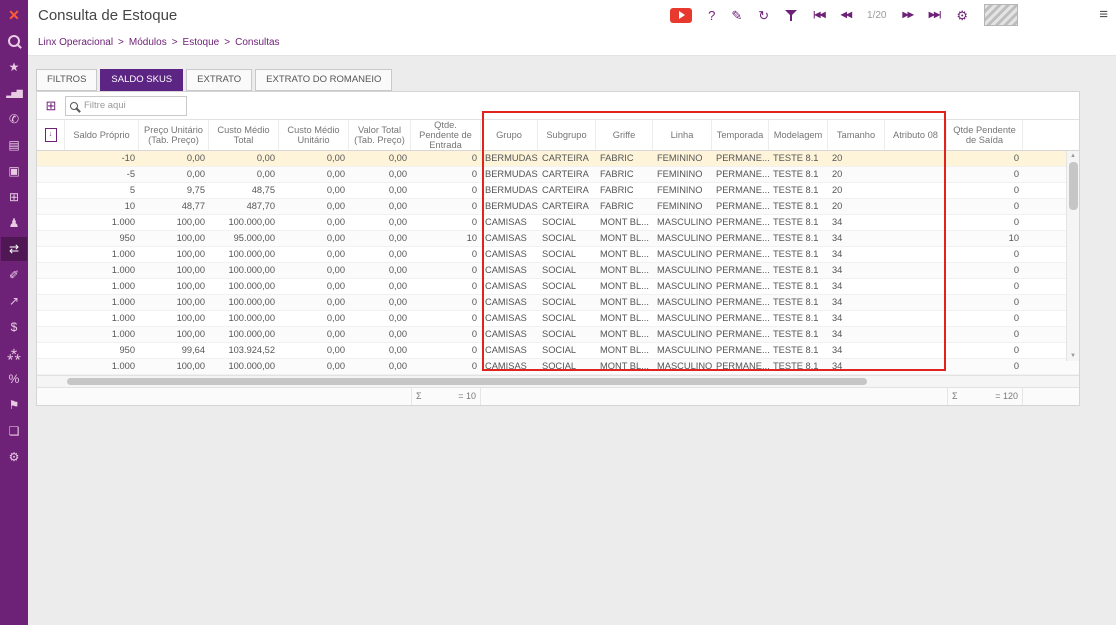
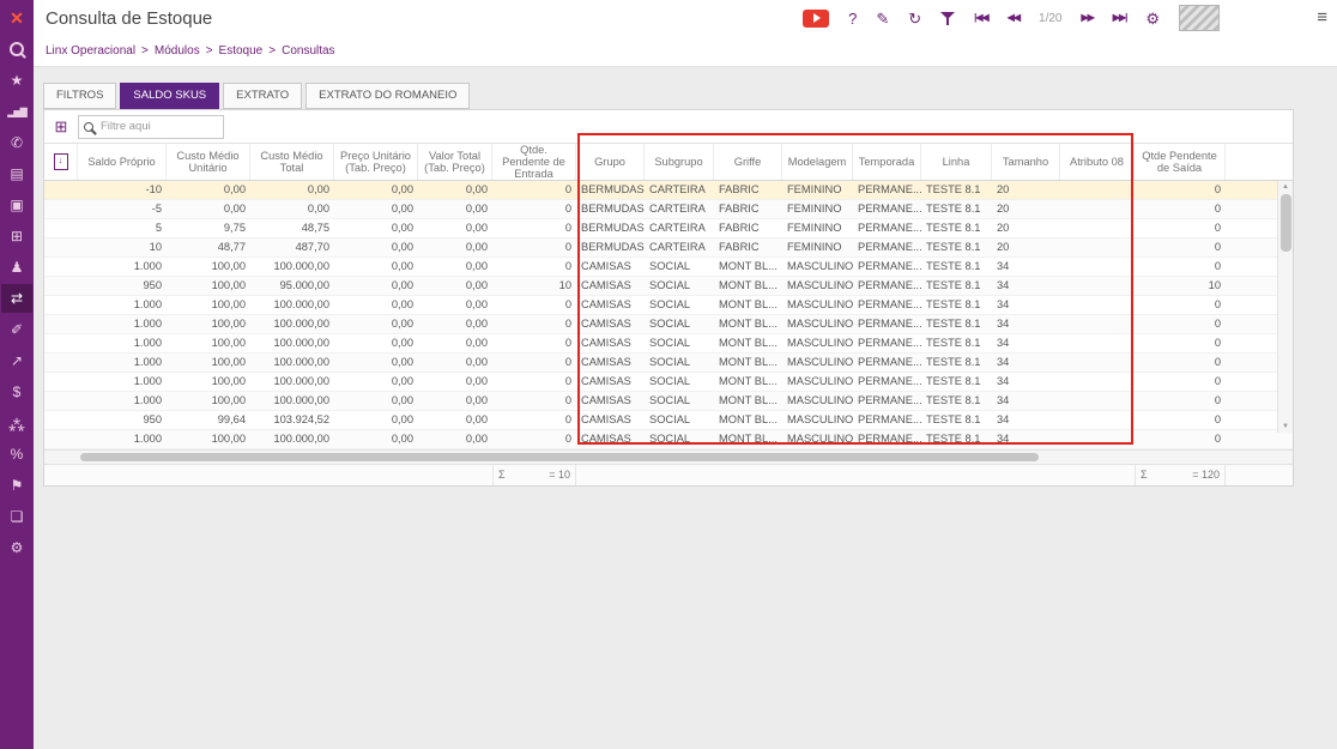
  ✕
  ★
  ▂▅▇
  ✆
  ▤
  ▣
  ⊞
  ♟
  ⇄
  ✐
  ↗
  $
  ⁂
  %
  ⚑
  ❏
  ⚙
  Consulta de Estoque
  ?
  ✎
  ↻
  |◀◀
  ◀◀
  1/20
  ▶▶
  ▶▶|
  ⚙
  ≡
  Linx Operacional
  >
  Módulos
  >
  Estoque
  >
  Consultas
  FILTROS
  SALDO SKUS
  EXTRATO
  EXTRATO DO ROMANEIO
  ⊞
  Filtre aqui
  Saldo Próprio
- Preço Unitário (Tab. Preço)
+ Custo Médio Unitário
  Custo Médio Total
- Custo Médio Unitário
+ Preço Unitário (Tab. Preço)
  Valor Total (Tab. Preço)
  Qtde. Pendente de Entrada
  Grupo
  Subgrupo
  Griffe
- Linha
+ Modelagem
  Temporada
- Modelagem
+ Linha
  Tamanho
  Atributo 08
  Qtde Pendente de Saída
  -10
  0,00
  0,00
  0,00
  0,00
  0
  BERMUDAS
  CARTEIRA
  FABRIC
  FEMININO
  PERMANE...
  TESTE 8.1
  20
  0
  -5
  0,00
  0,00
  0,00
  0,00
  0
  BERMUDAS
  CARTEIRA
  FABRIC
  FEMININO
  PERMANE...
  TESTE 8.1
  20
  0
  5
  9,75
  48,75
  0,00
  0,00
  0
  BERMUDAS
  CARTEIRA
  FABRIC
  FEMININO
  PERMANE...
  TESTE 8.1
  20
  0
  10
  48,77
  487,70
  0,00
  0,00
  0
  BERMUDAS
  CARTEIRA
  FABRIC
  FEMININO
  PERMANE...
  TESTE 8.1
  20
  0
  1.000
  100,00
  100.000,00
  0,00
  0,00
  0
  CAMISAS
  SOCIAL
  MONT BL...
  MASCULINO
  PERMANE...
  TESTE 8.1
  34
  0
  950
  100,00
  95.000,00
  0,00
  0,00
  10
  CAMISAS
  SOCIAL
  MONT BL...
  MASCULINO
  PERMANE...
  TESTE 8.1
  34
  10
  1.000
  100,00
  100.000,00
  0,00
  0,00
  0
  CAMISAS
  SOCIAL
  MONT BL...
  MASCULINO
  PERMANE...
  TESTE 8.1
  34
  0
  1.000
  100,00
  100.000,00
  0,00
  0,00
  0
  CAMISAS
  SOCIAL
  MONT BL...
  MASCULINO
  PERMANE...
  TESTE 8.1
  34
  0
  1.000
  100,00
  100.000,00
  0,00
  0,00
  0
  CAMISAS
  SOCIAL
  MONT BL...
  MASCULINO
  PERMANE...
  TESTE 8.1
  34
  0
  1.000
  100,00
  100.000,00
  0,00
  0,00
  0
  CAMISAS
  SOCIAL
  MONT BL...
  MASCULINO
  PERMANE...
  TESTE 8.1
  34
  0
  1.000
  100,00
  100.000,00
  0,00
  0,00
  0
  CAMISAS
  SOCIAL
  MONT BL...
  MASCULINO
  PERMANE...
  TESTE 8.1
  34
  0
  1.000
  100,00
  100.000,00
  0,00
  0,00
  0
  CAMISAS
  SOCIAL
  MONT BL...
  MASCULINO
  PERMANE...
  TESTE 8.1
  34
  0
  950
  99,64
  103.924,52
  0,00
  0,00
  0
  CAMISAS
  SOCIAL
  MONT BL...
  MASCULINO
  PERMANE...
  TESTE 8.1
  34
  0
  1.000
  100,00
  100.000,00
  0,00
  0,00
  0
  CAMISAS
  SOCIAL
  MONT BL...
  MASCULINO
  PERMANE...
  TESTE 8.1
  34
  0
  Σ
  = 10
  Σ
  = 120
